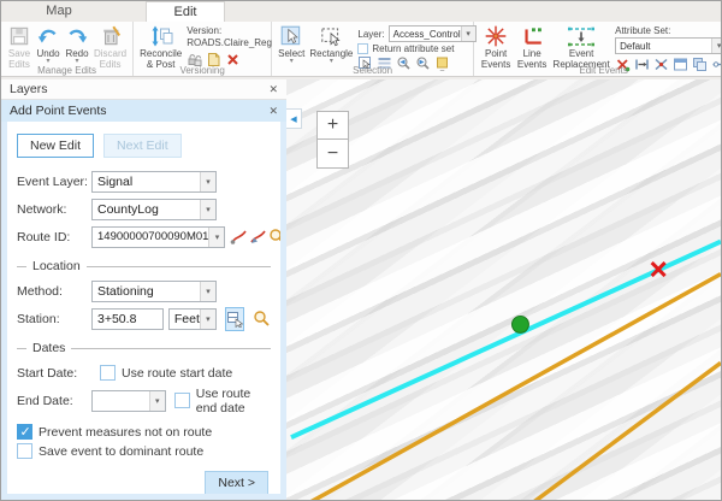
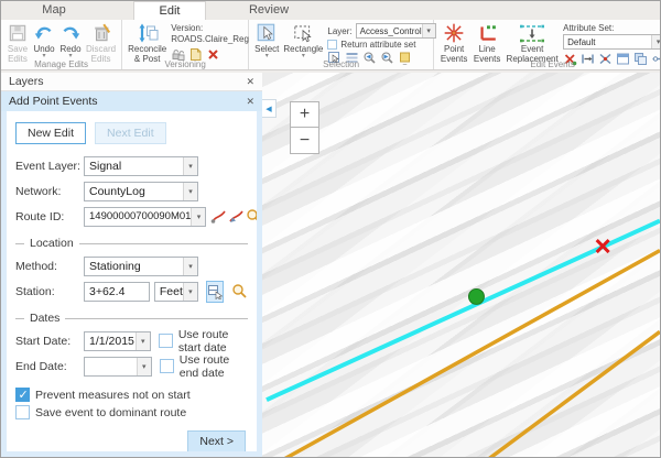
  Map
  Edit
+ Review
  Save Edits
  Undo
  Redo
  Discard Edits
  Manage Edits
  Reconcile & Post
  Version:
  ROADS.Claire_Reg
  Versioning
  Select
  Rectangle
  Layer:
  Access_Contro
  Return attribute set
  Selection
  Point Events
  Line Events
  Event Replacement
  Attribute Set:
  Default
  Edit Events
  Layers
  Add Point Events
  New Edit
  Next Edit
  Event Layer:
  Signal
  Network:
  CountyLog
  Route ID:
  14900000700090M01
  Location
  Method:
  Stationing
  Station:
- 3+50.8
+ 3+62.4
  Feet
  Dates
  Start Date:
+ 1/1/2015
  Use route start date
  End Date:
  Use route end date
- Prevent measures not on route
+ Prevent measures not on start
  Save event to dominant route
  Next >
  +
  −
